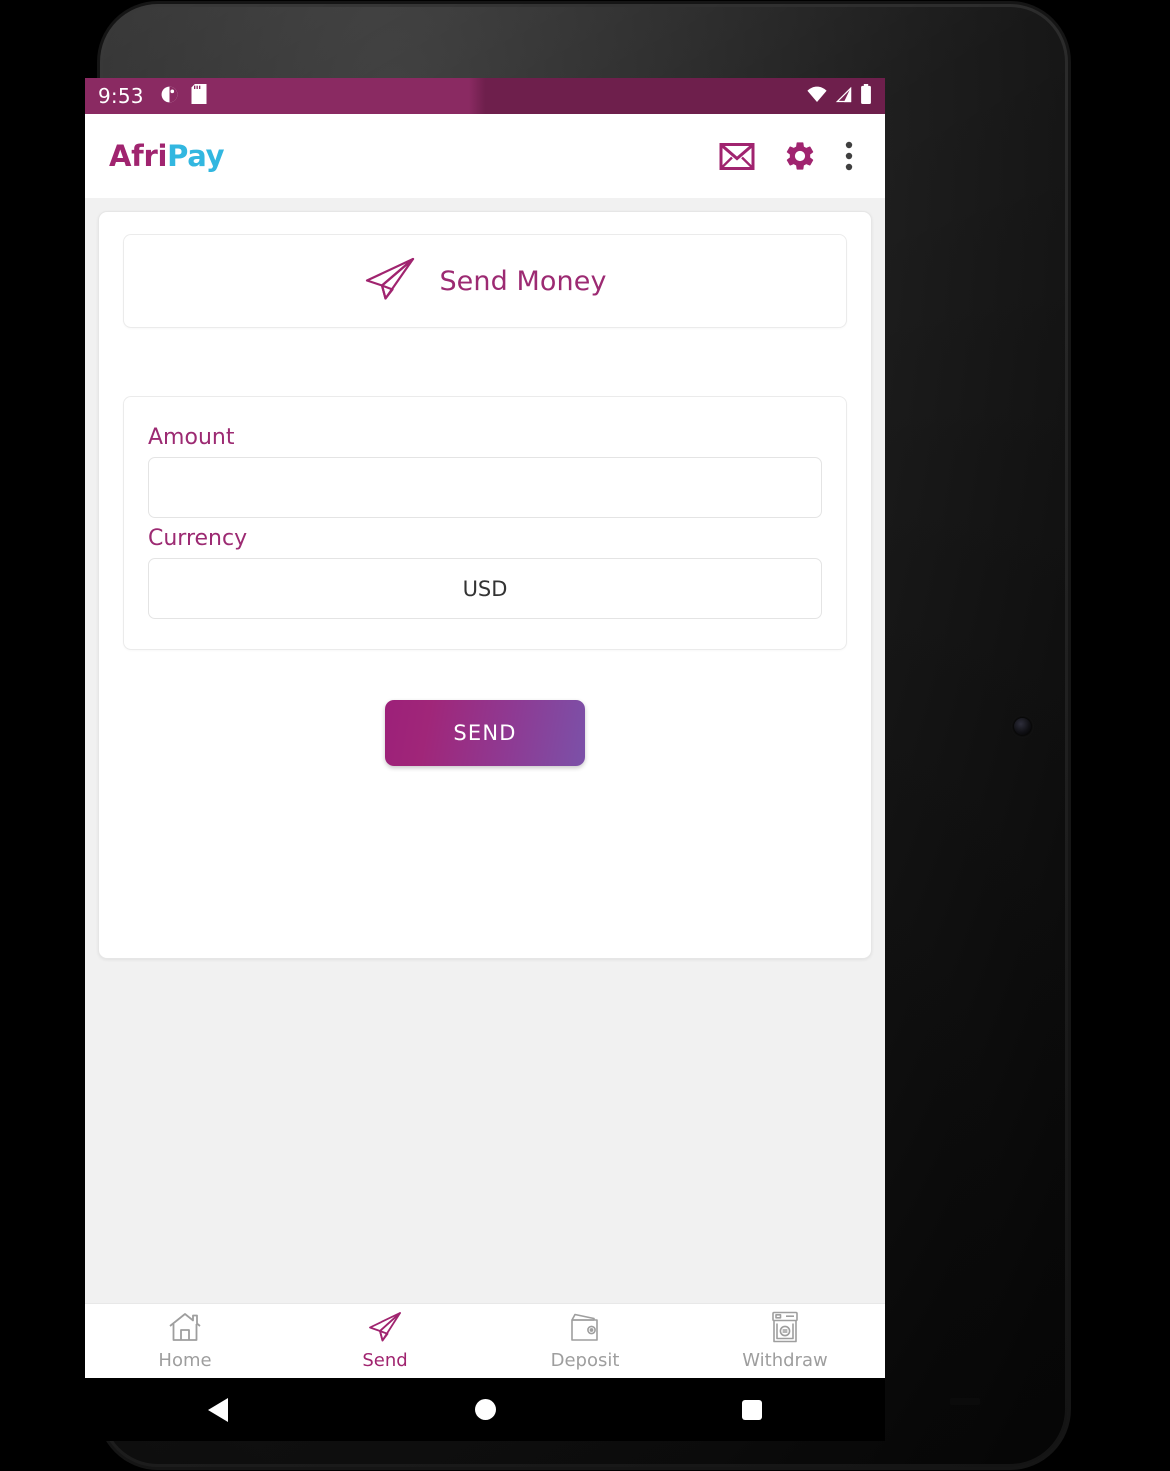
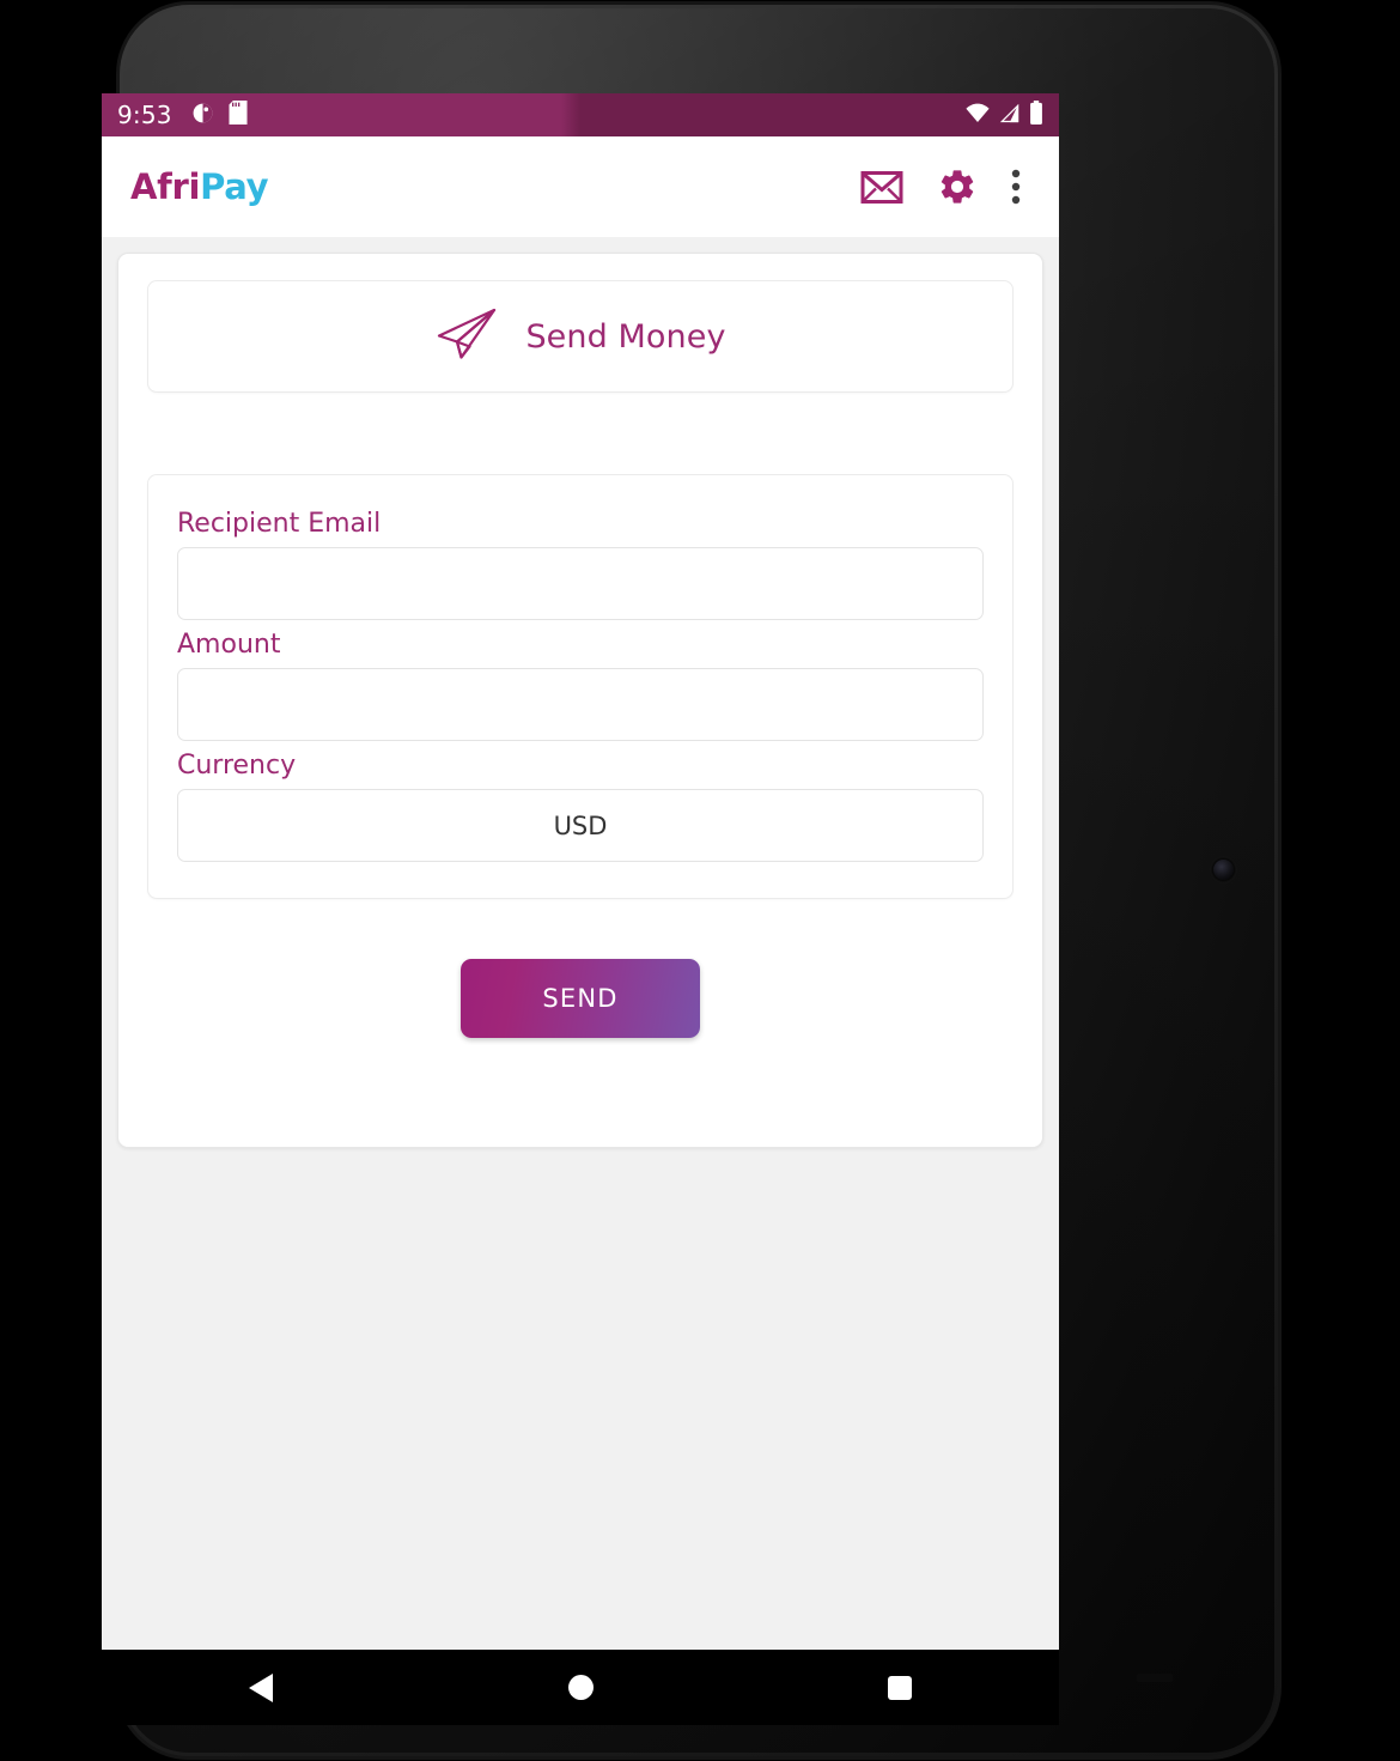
  9:53
  AfriPay
  Send Money
+ Recipient Email
  Amount
  Currency
  USD
  SEND
- Home
- Send
- Deposit
- Withdraw
